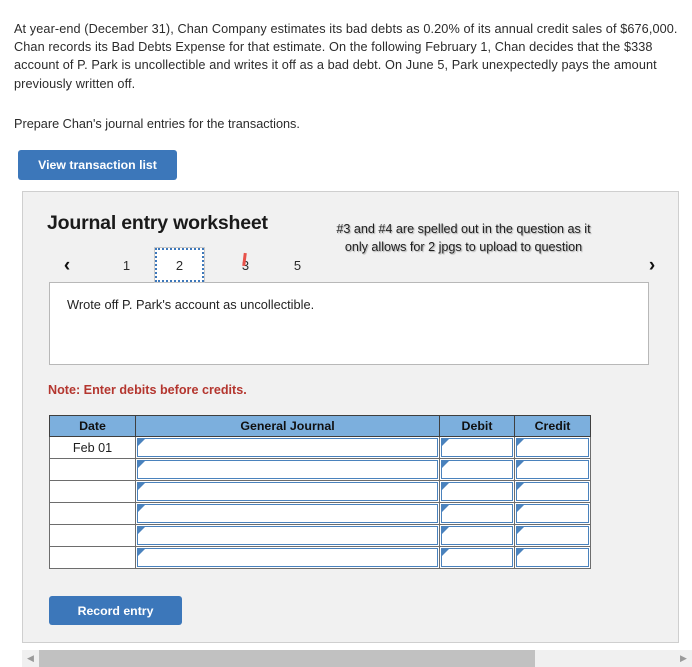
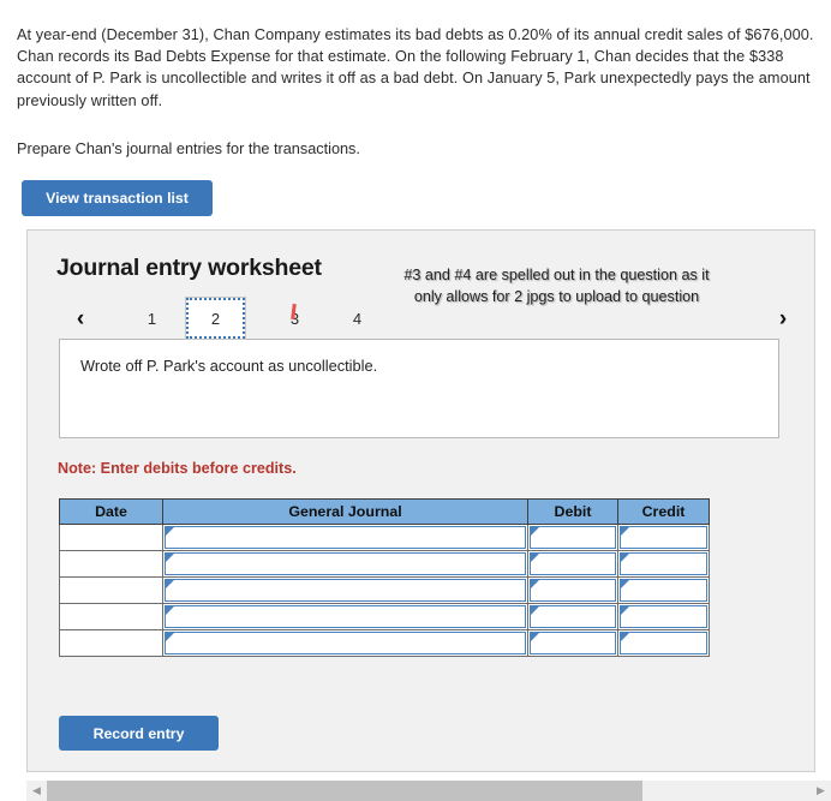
- At year-end (December 31), Chan Company estimates its bad debts as 0.20% of its annual credit sales of $676,000. Chan records its Bad Debts Expense for that estimate. On the following February 1, Chan decides that the $338 account of P. Park is uncollectible and writes it off as a bad debt. On June 5, Park unexpectedly pays the amount previously written off.
+ At year-end (December 31), Chan Company estimates its bad debts as 0.20% of its annual credit sales of $676,000. Chan records its Bad Debts Expense for that estimate. On the following February 1, Chan decides that the $338 account of P. Park is uncollectible and writes it off as a bad debt. On January 5, Park unexpectedly pays the amount previously written off.
  Prepare Chan's journal entries for the transactions.
  View transaction list
  Journal entry worksheet
  #3 and #4 are spelled out in the question as it only allows for 2 jpgs to upload to question
  ‹
  1
  2
  3
- 5
+ 4
  ›
  Wrote off P. Park's account as uncollectible.
  Note: Enter debits before credits.
  Date	General Journal	Debit	Credit
- Feb 01
  Record entry
  ◀
  ▶
